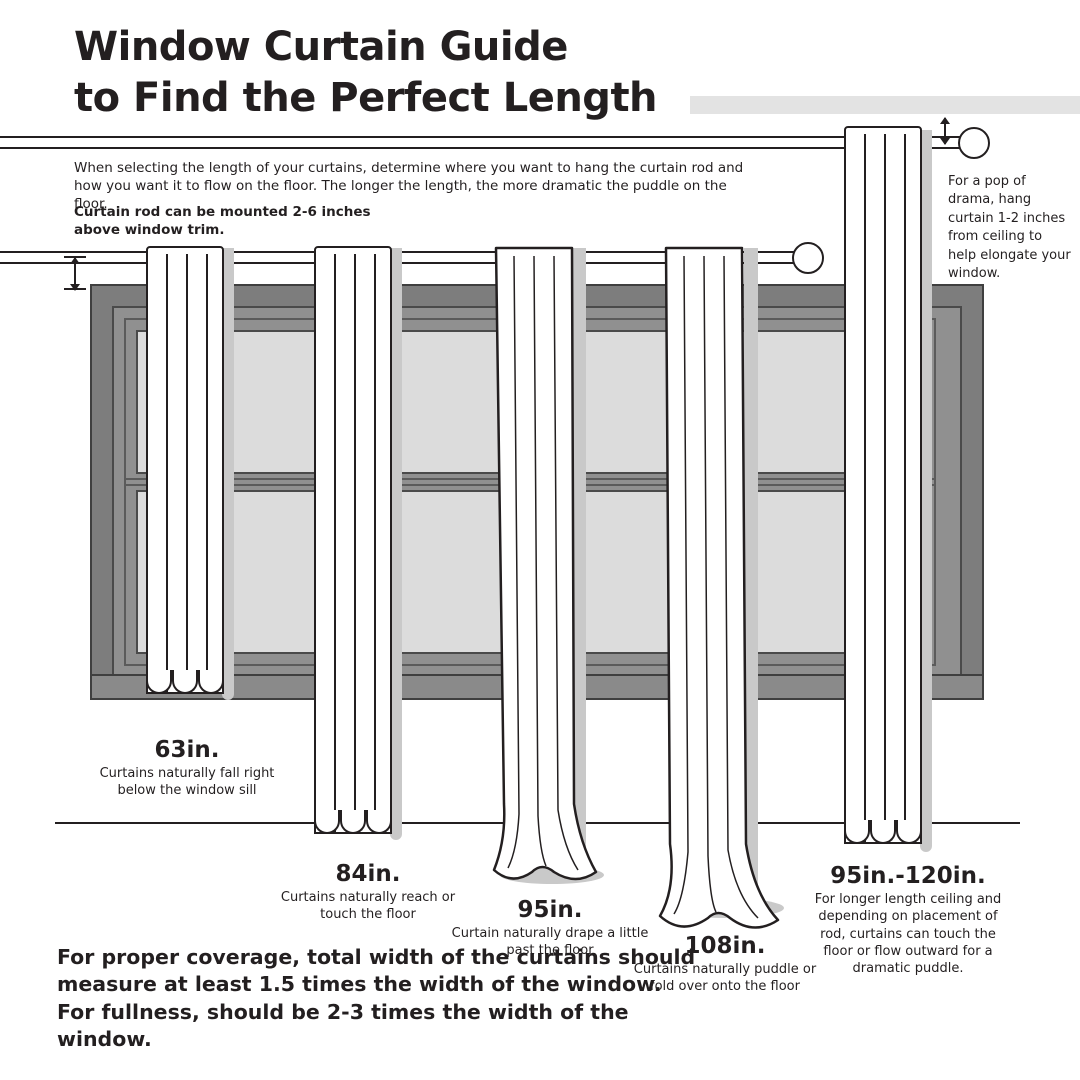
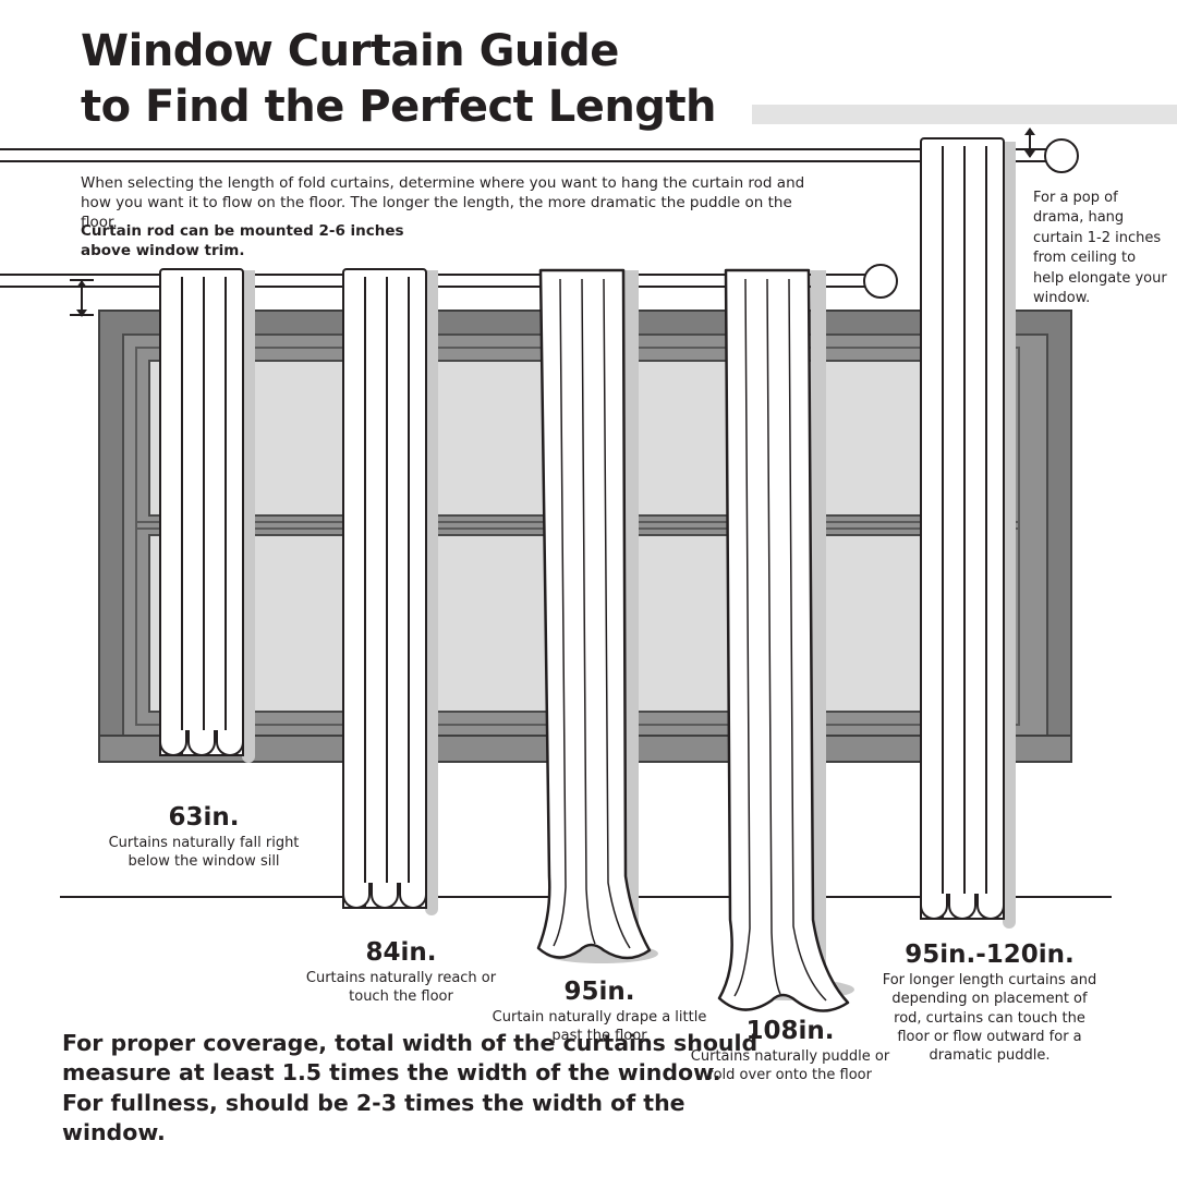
  Window Curtain Guide
  to Find the Perfect Length
- When selecting the length of your curtains, determine where you want to hang the curtain rod and how you want it to flow on the floor. The longer the length, the more dramatic the puddle on the floor.
+ When selecting the length of fold curtains, determine where you want to hang the curtain rod and how you want it to flow on the floor. The longer the length, the more dramatic the puddle on the floor.
  Curtain rod can be mounted 2-6 inches above window trim.
  For a pop of drama, hang curtain 1-2 inches from ceiling to help elongate your window.
  63in.
  Curtains naturally fall right below the window sill
  84in.
  Curtains naturally reach or touch the floor
  95in.
  Curtain naturally drape a little past the floor
  108in.
  Curtains naturally puddle or fold over onto the floor
  95in.-120in.
- For longer length ceiling and depending on placement of rod, curtains can touch the floor or flow outward for a dramatic puddle.
+ For longer length curtains and depending on placement of rod, curtains can touch the floor or flow outward for a dramatic puddle.
  For proper coverage, total width of the curtains should measure at least 1.5 times the width of the window.
  For fullness, should be 2-3 times the width of the window.
